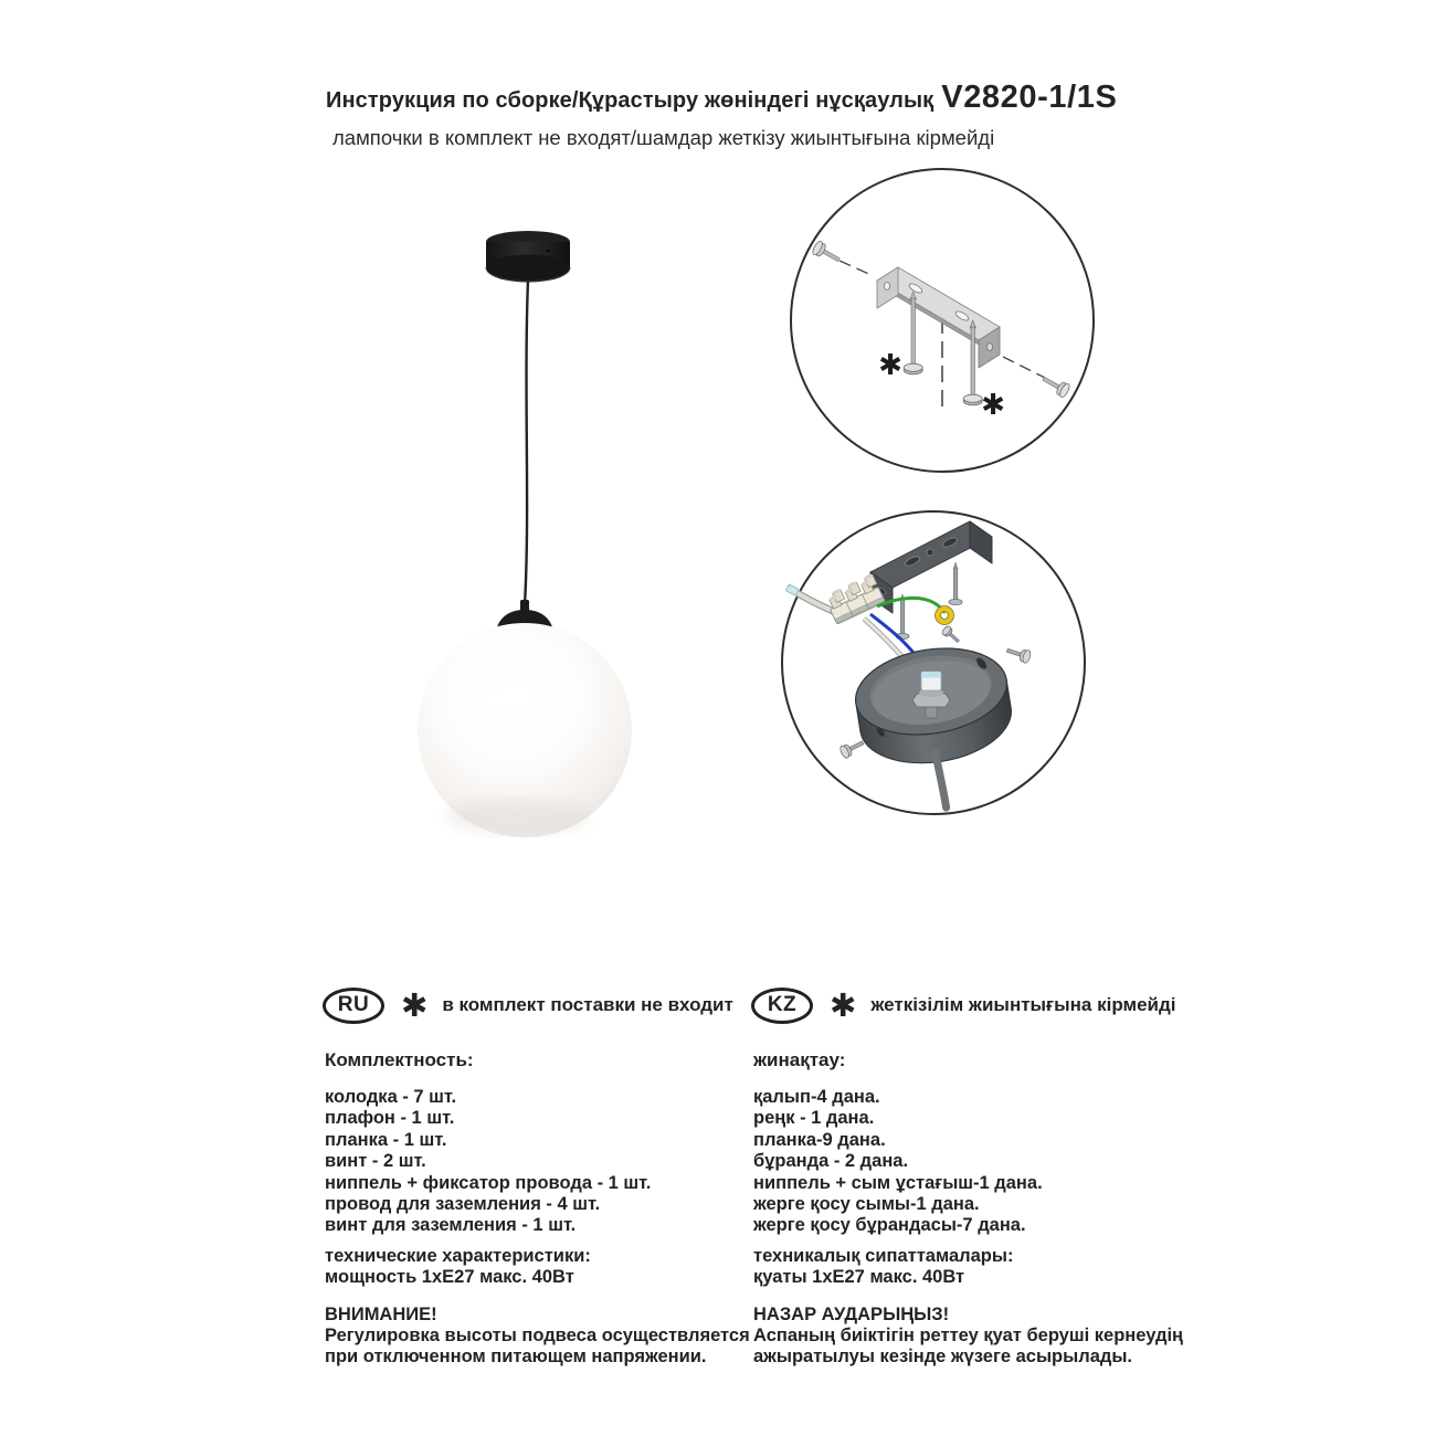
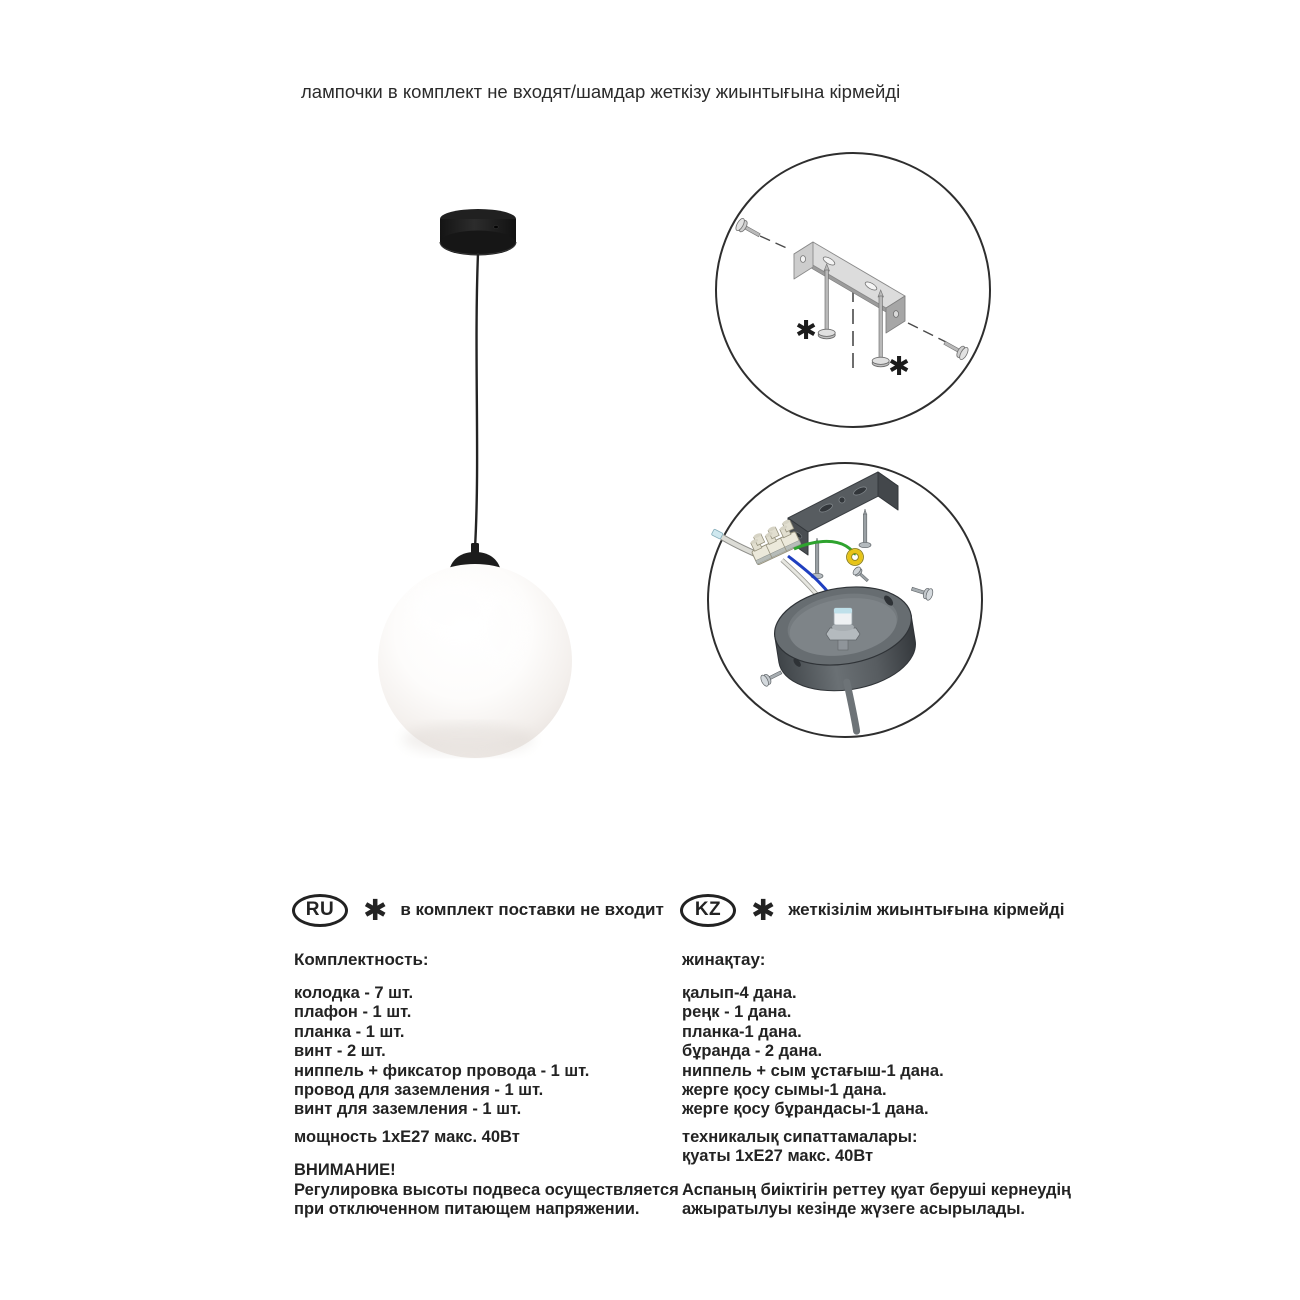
- Инструкция по сборке/Құрастыру жөніндегі нұсқаулық V2820-1/1S
  лампочки в комплект не входят/шамдар жеткізу жиынтығына кірмейді
  ✱
  ✱
  RU
  ✱
  в комплект поставки не входит
  Комплектность:
  колодка - 7 шт.
  плафон - 1 шт.
  планка - 1 шт.
  винт - 2 шт.
  ниппель + фиксатор провода - 1 шт.
- провод для заземления - 4 шт.
+ провод для заземления - 1 шт.
  винт для заземления - 1 шт.
- технические характеристики:
  мощность 1хЕ27 макс. 40Вт
  ВНИМАНИЕ!
  Регулировка высоты подвеса осуществляется
  при отключенном питающем напряжении.
  KZ
  ✱
  жеткізілім жиынтығына кірмейді
  жинақтау:
  қалып-4 дана.
  реңк - 1 дана.
- планка-9 дана.
+ планка-1 дана.
  бұранда - 2 дана.
  ниппель + сым ұстағыш-1 дана.
  жерге қосу сымы-1 дана.
- жерге қосу бұрандасы-7 дана.
+ жерге қосу бұрандасы-1 дана.
  техникалық сипаттамалары:
  қуаты 1хЕ27 макс. 40Вт
- НАЗАР АУДАРЫҢЫЗ!
  Аспаның биіктігін реттеу қуат беруші кернеудің
  ажыратылуы кезінде жүзеге асырылады.
